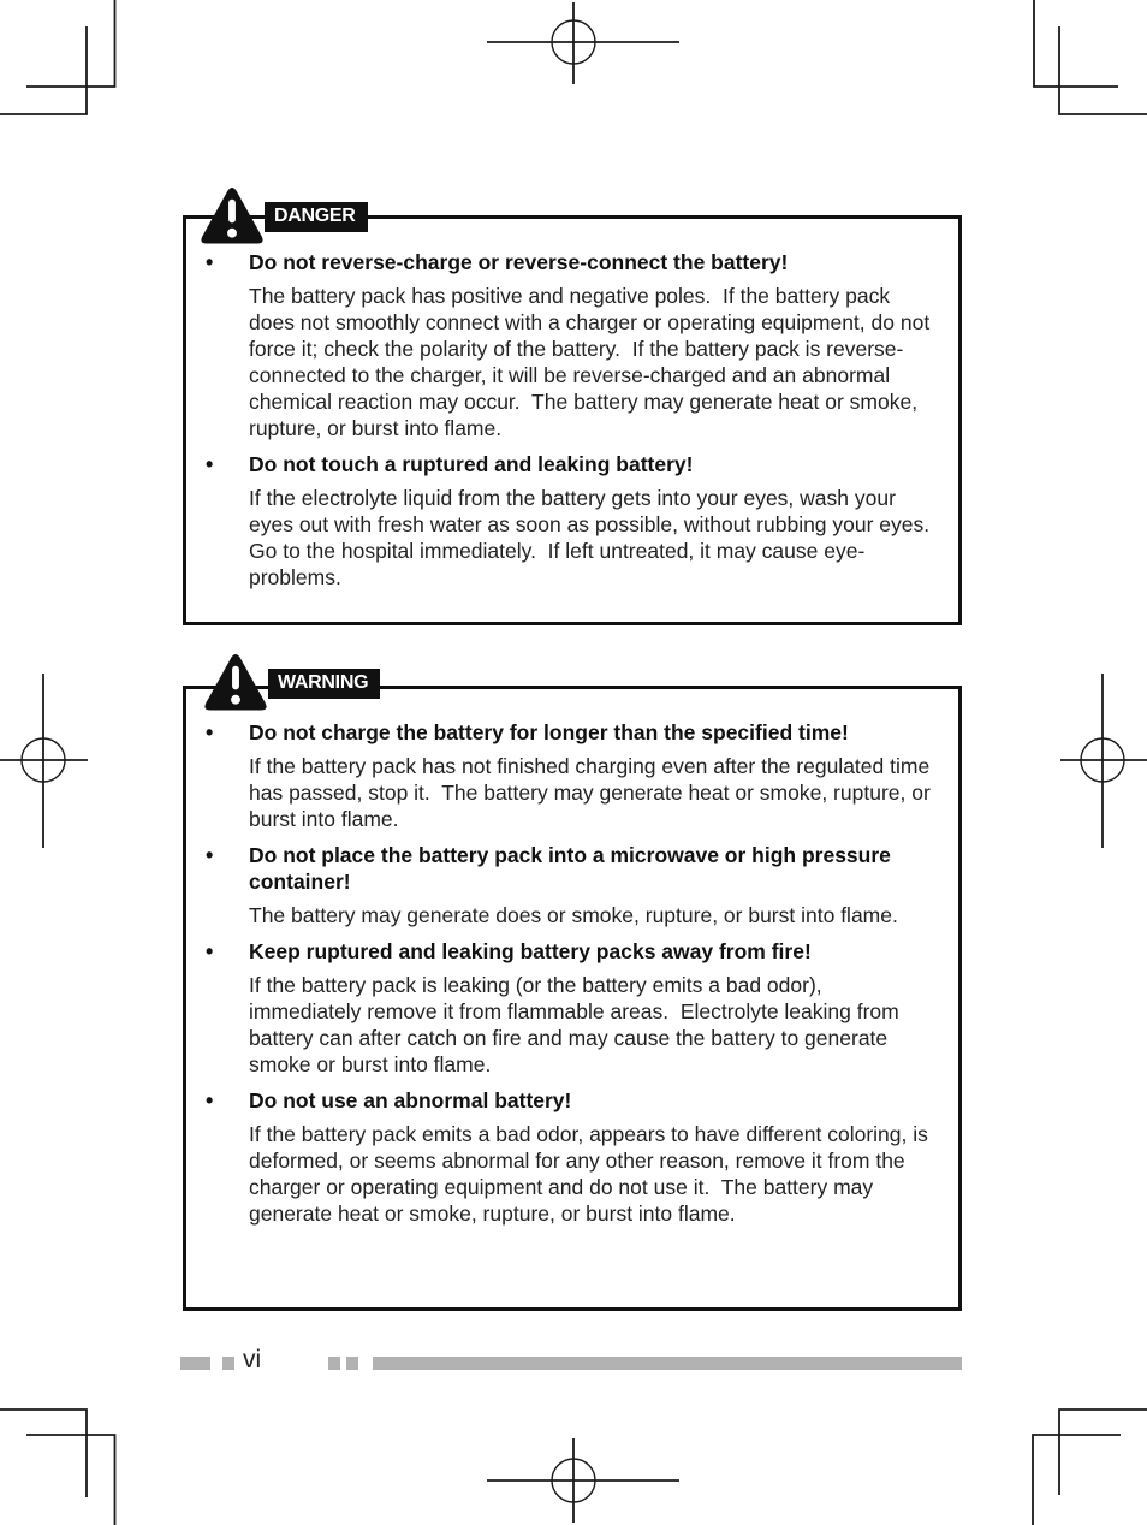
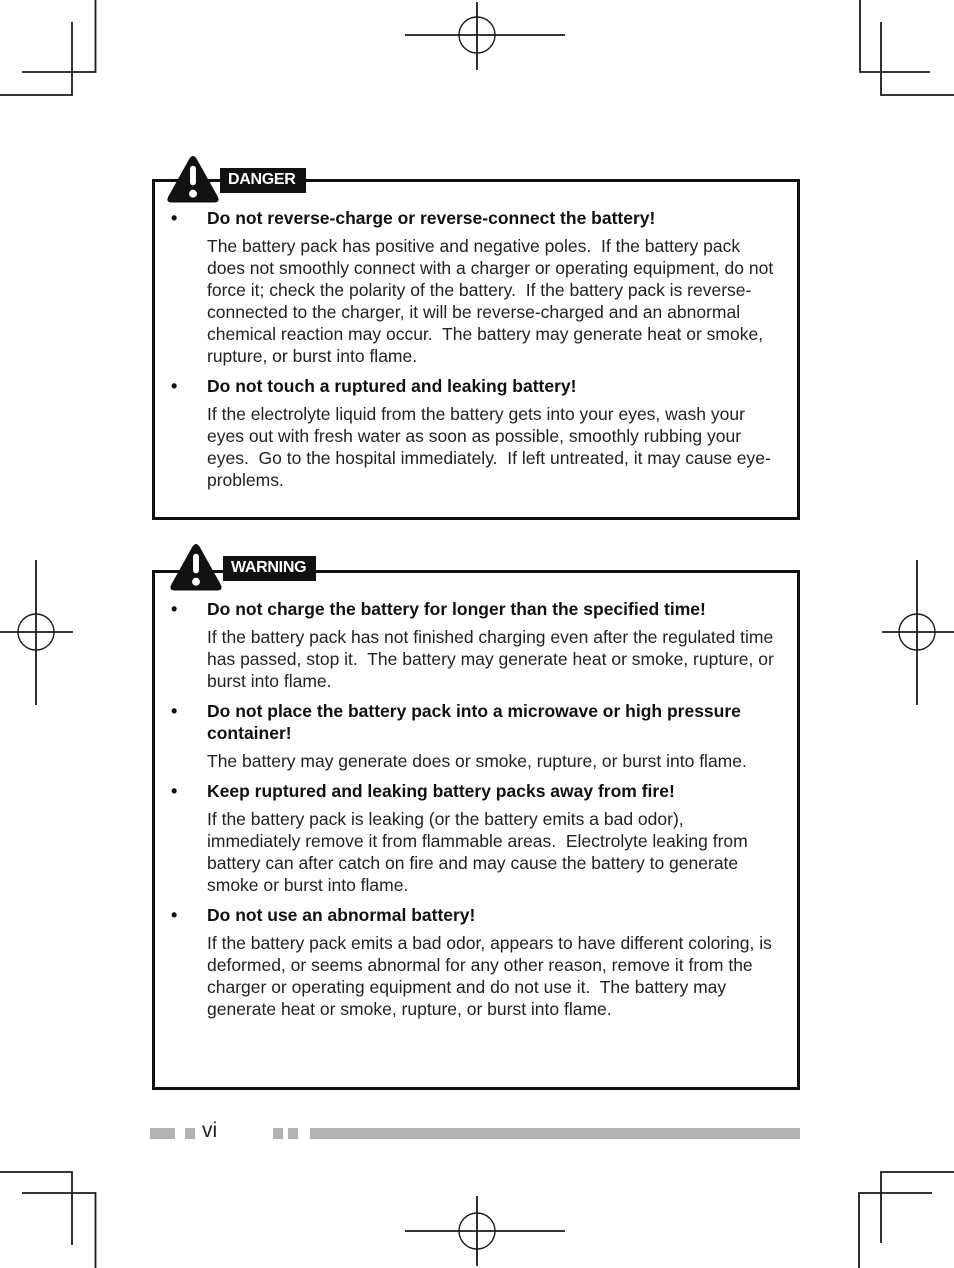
  DANGER
  •
  Do not reverse-charge or reverse-connect the battery!
  The battery pack has positive and negative poles. If the battery pack does not smoothly connect with a charger or operating equipment, do not force it; check the polarity of the battery. If the battery pack is reverse-connected to the charger, it will be reverse-charged and an abnormal chemical reaction may occur. The battery may generate heat or smoke, rupture, or burst into flame.
  •
  Do not touch a ruptured and leaking battery!
- If the electrolyte liquid from the battery gets into your eyes, wash your eyes out with fresh water as soon as possible, without rubbing your eyes. Go to the hospital immediately. If left untreated, it may cause eye-problems.
+ If the electrolyte liquid from the battery gets into your eyes, wash your eyes out with fresh water as soon as possible, smoothly rubbing your eyes. Go to the hospital immediately. If left untreated, it may cause eye-problems.
  WARNING
  •
  Do not charge the battery for longer than the specified time!
  If the battery pack has not finished charging even after the regulated time has passed, stop it. The battery may generate heat or smoke, rupture, or burst into flame.
  •
  Do not place the battery pack into a microwave or high pressure container!
  The battery may generate does or smoke, rupture, or burst into flame.
  •
  Keep ruptured and leaking battery packs away from fire!
  If the battery pack is leaking (or the battery emits a bad odor), immediately remove it from flammable areas. Electrolyte leaking from battery can after catch on fire and may cause the battery to generate smoke or burst into flame.
  •
  Do not use an abnormal battery!
  If the battery pack emits a bad odor, appears to have different coloring, is deformed, or seems abnormal for any other reason, remove it from the charger or operating equipment and do not use it. The battery may generate heat or smoke, rupture, or burst into flame.
  vi
